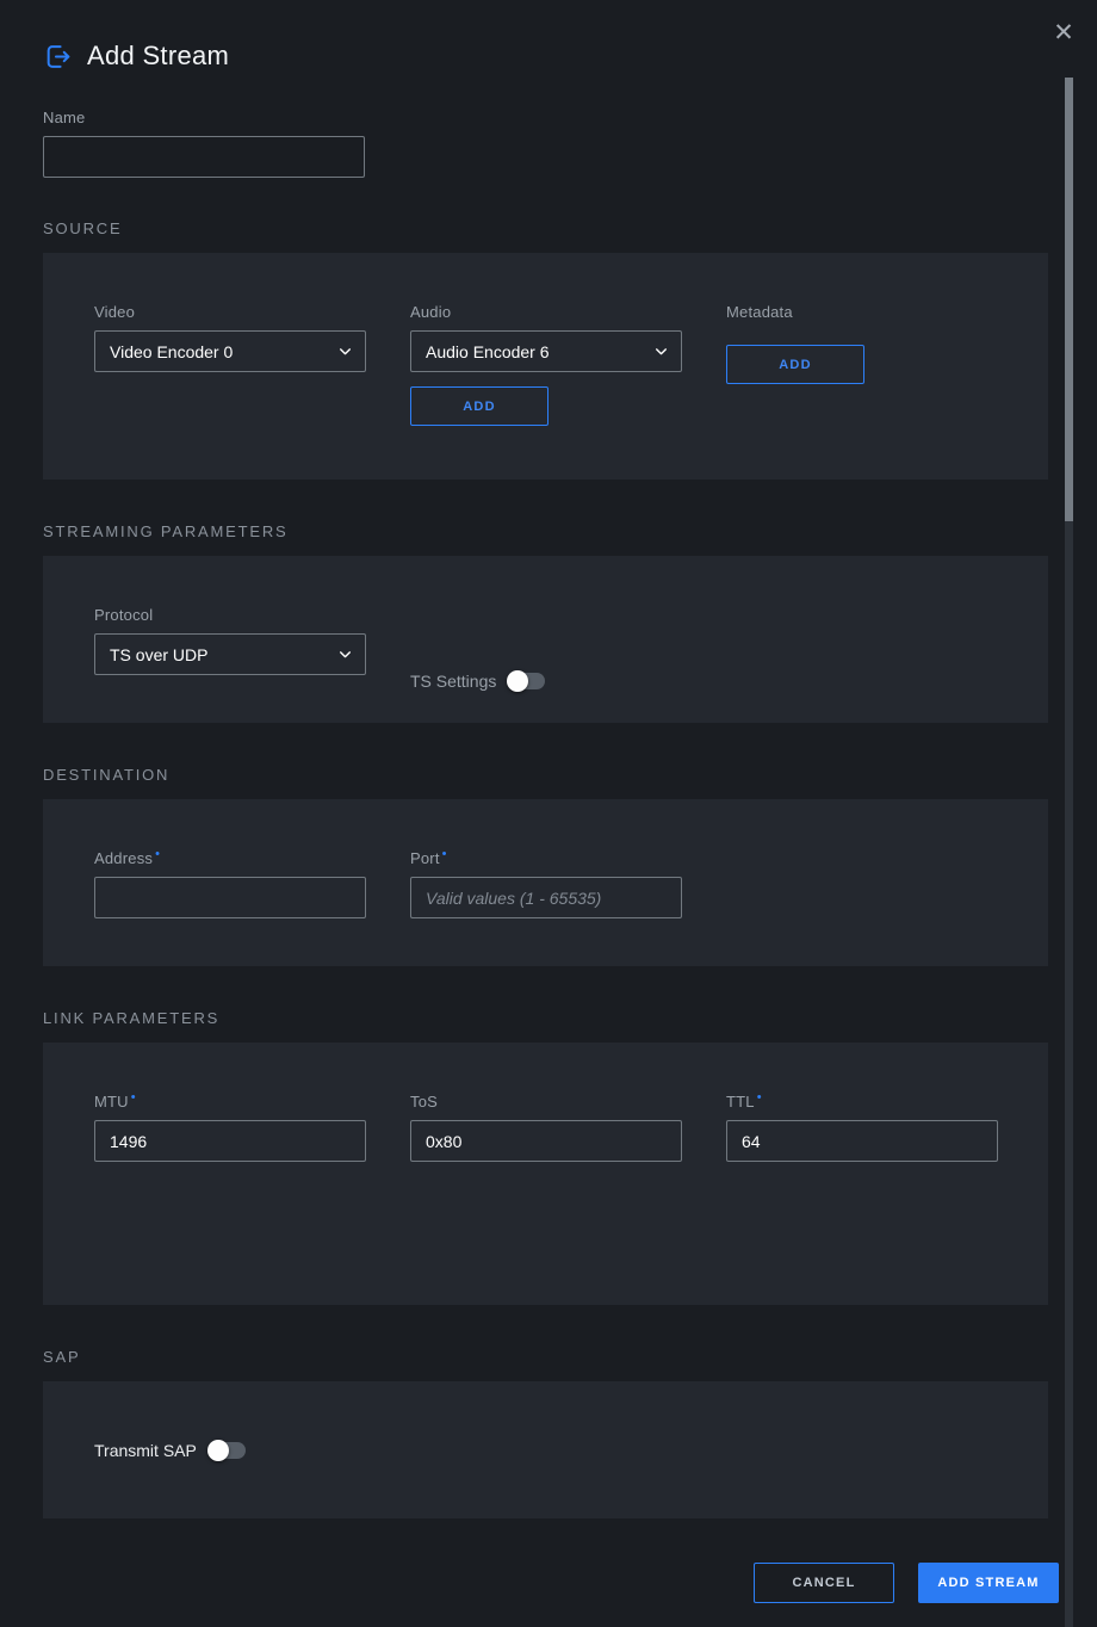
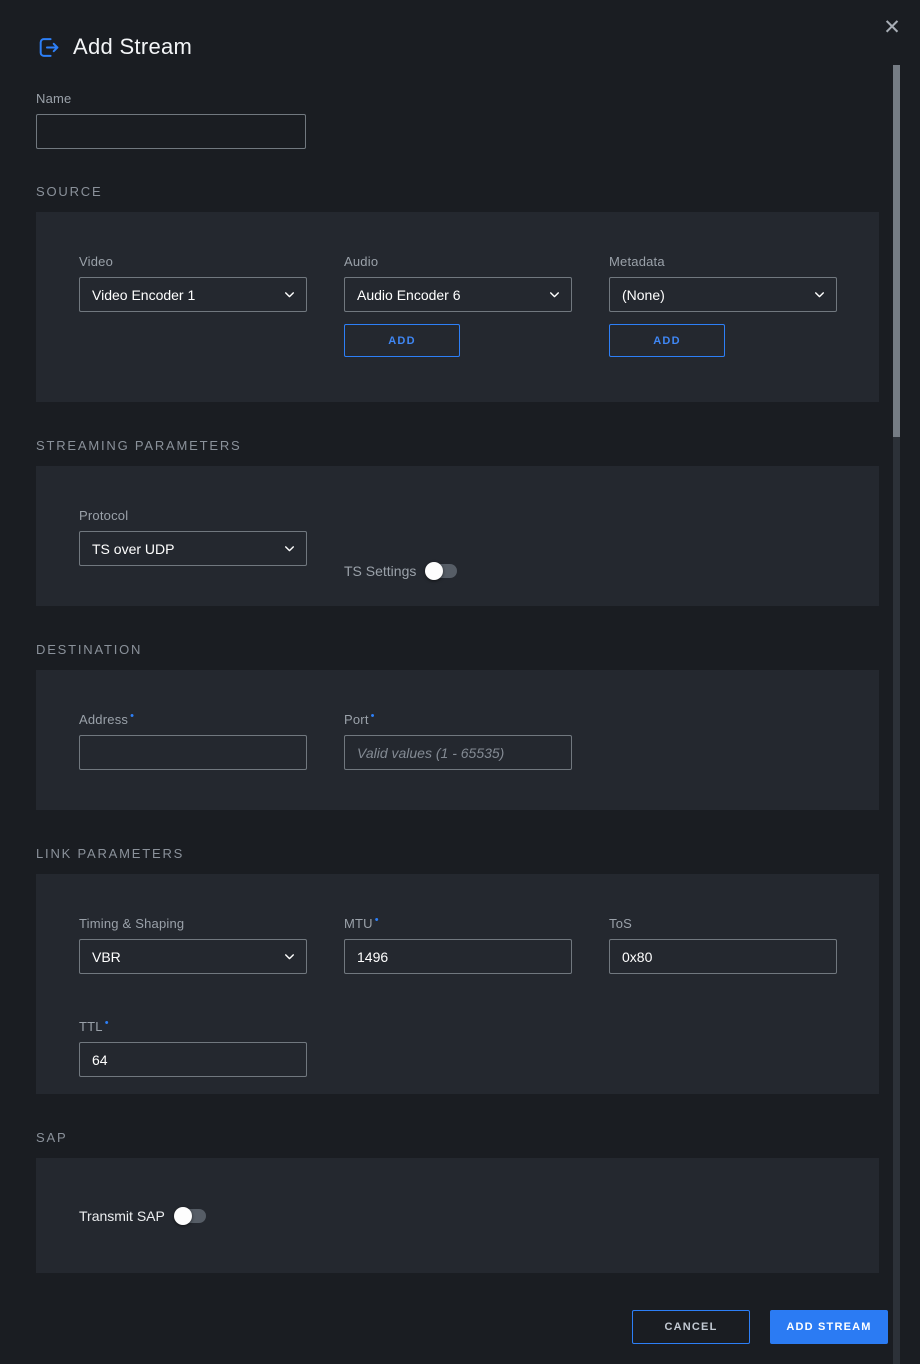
  ✕
  Add Stream
  Name
  SOURCE
  Video
- Video Encoder 0
+ Video Encoder 1
  Audio
  Audio Encoder 6
  ADD
  Metadata
+ (None)
  ADD
  STREAMING PARAMETERS
  Protocol
  TS over UDP
  TS Settings
  DESTINATION
  Address •
  Port •
  Valid values (1 - 65535)
  LINK PARAMETERS
+ Timing & Shaping
+ VBR
  MTU •
  1496
  ToS
  0x80
  TTL •
  64
  SAP
  Transmit SAP
  CANCEL
  ADD STREAM
